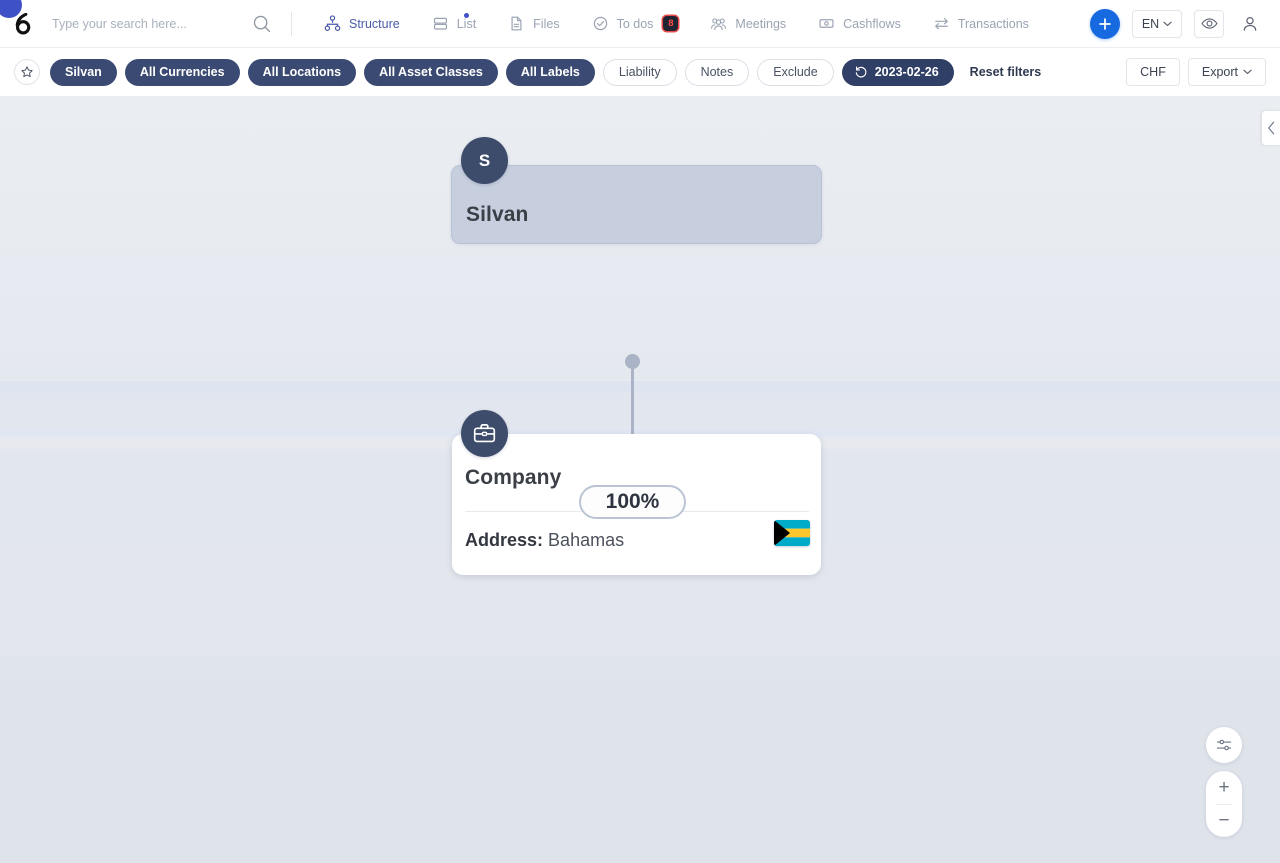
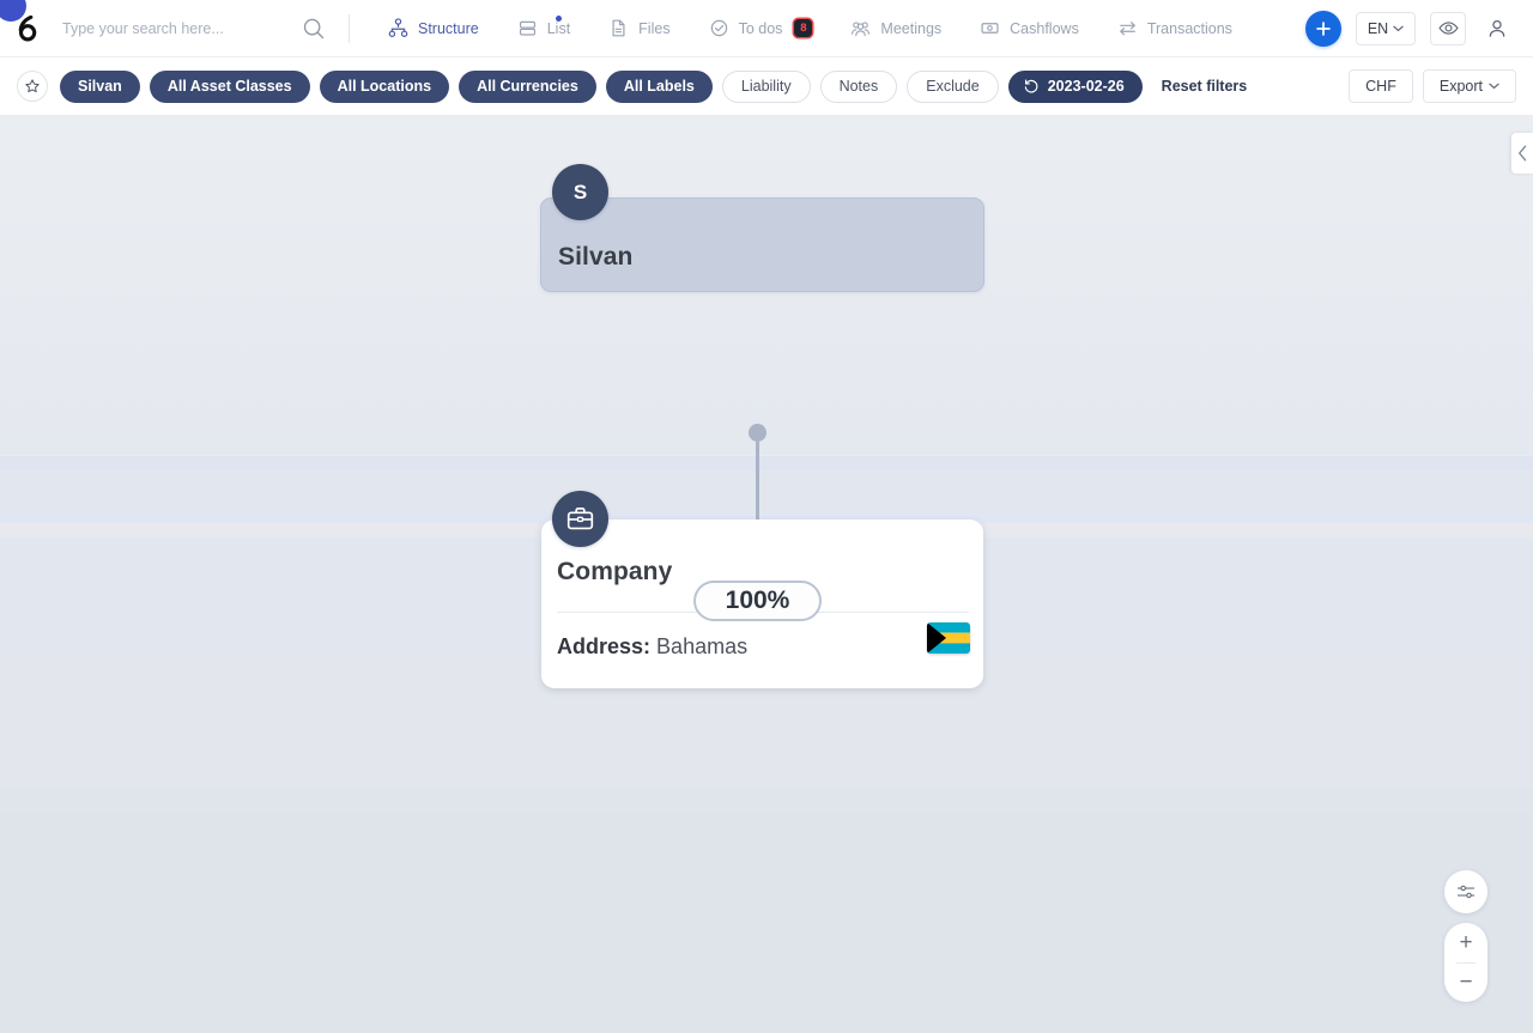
  Type your search here...
  Structure
  List
  Files
  To dos
  8
  Meetings
  Cashflows
  Transactions
  EN
  Silvan
- All Currencies
+ All Asset Classes
  All Locations
- All Asset Classes
+ All Currencies
  All Labels
  Liability
  Notes
  Exclude
  2023-02-26
  Reset filters
  CHF
  Export
  Silvan
  S
  100%
  Company
  Address: Bahamas
  +
  −
